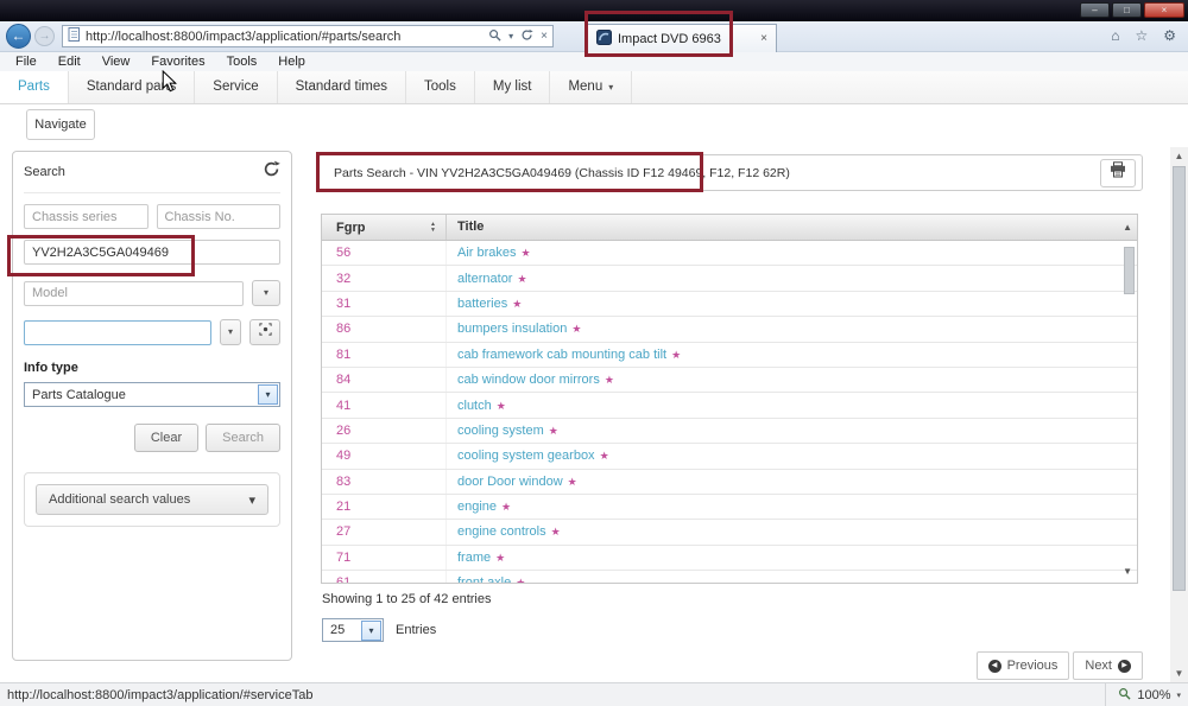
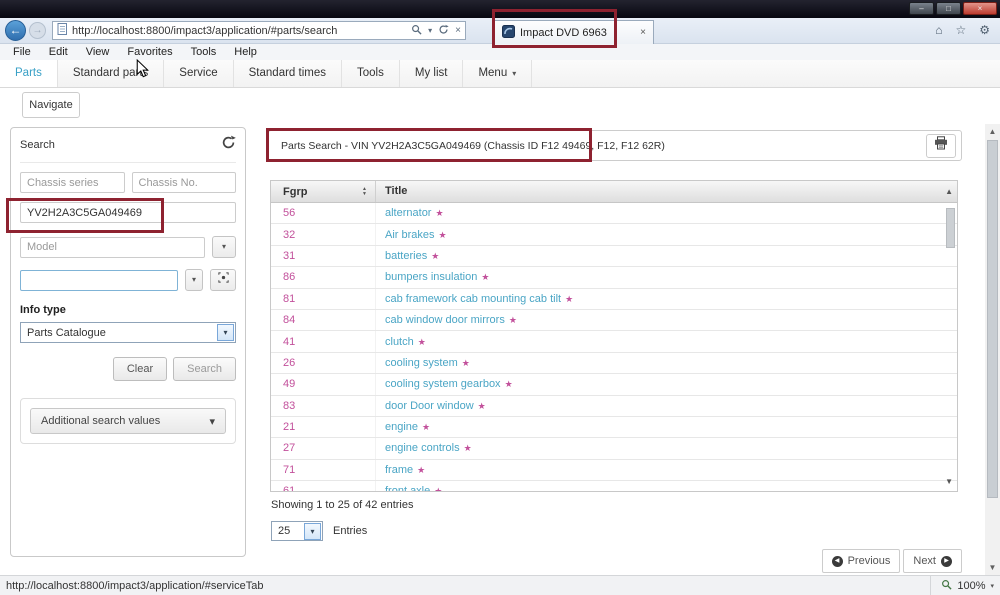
  –
  □
  ×
  ←
  →
  http://localhost:8800/impact3/application/#parts/search
  ▾
  ×
  Impact DVD 6963
  ×
  ⌂
  ☆
  ⚙
  File
  Edit
  View
  Favorites
  Tools
  Help
  Parts
  Standard pats
  Service
  Standard times
  Tools
  My list
  Menu ▾
  Navigate
  Search
  Chassis series
  Chassis No.
  YV2H2A3C5GA049469
  Model
  ▾
  ▾
  Info type
  Parts Catalogue
  ▾
  Clear
  Search
  Additional search values
  ▾
  Parts Search - VIN YV2H2A3C5GA049469 (Chassis ID F12 49469, F12, F12 62R)
  Fgrp
  Title
  ▲
  56
- Air brakes ★
+ alternator ★
  32
- alternator ★
+ Air brakes ★
  31
  batteries ★
  86
  bumpers insulation ★
  81
  cab framework cab mounting cab tilt ★
  84
  cab window door mirrors ★
  41
  clutch ★
  26
  cooling system ★
  49
  cooling system gearbox ★
  83
  door Door window ★
  21
  engine ★
  27
  engine controls ★
  71
  frame ★
  ▼
  Showing 1 to 25 of 42 entries
  25
  ▾
  Entries
  Previous
  Next
  ▲
  ▼
  http://localhost:8800/impact3/application/#serviceTab
  100%
